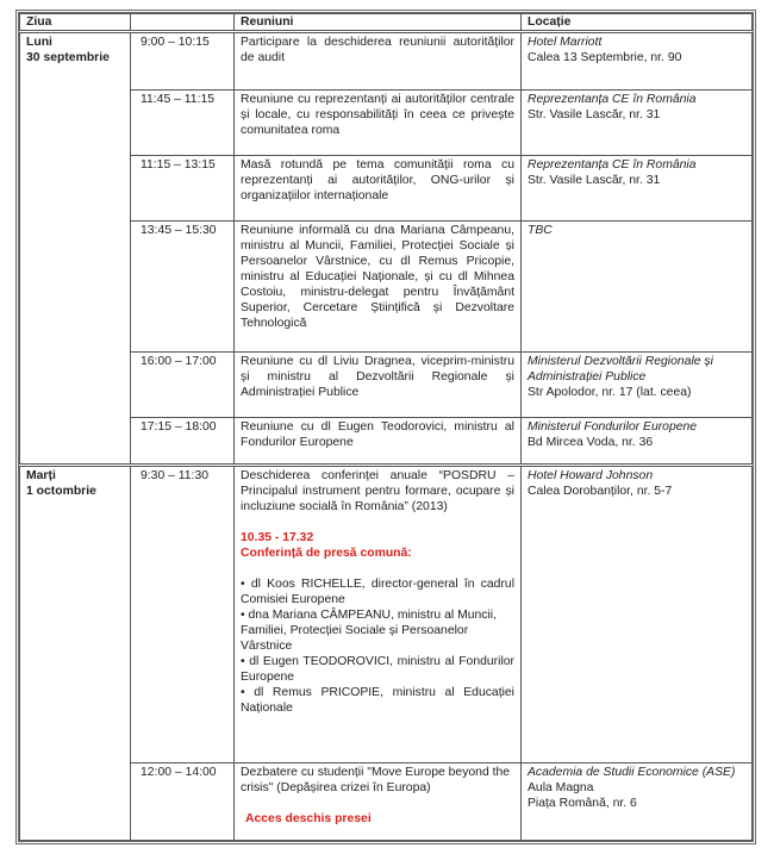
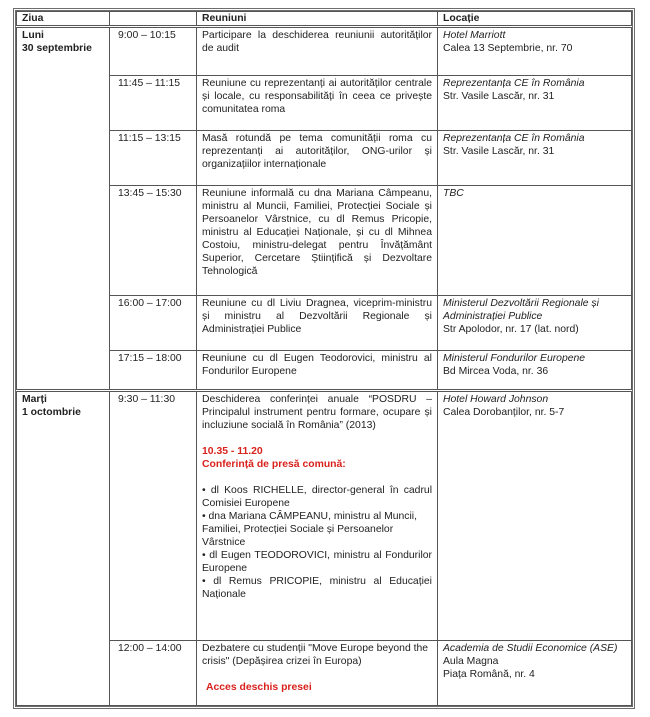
  Ziua		Reuniuni	Locație
- Luni 30 septembrie	9:00 – 10:15	Participare la deschiderea reuniunii autorităților de audit	Hotel Marriott Calea 13 Septembrie, nr. 90
+ Luni 30 septembrie	9:00 – 10:15	Participare la deschiderea reuniunii autorităților de audit	Hotel Marriott Calea 13 Septembrie, nr. 70
  11:45 – 11:15	Reuniune cu reprezentanți ai autorităților centrale și locale, cu responsabilități în ceea ce privește comunitatea roma	Reprezentanța CE în România Str. Vasile Lascăr, nr. 31
  11:15 – 13:15	Masă rotundă pe tema comunității roma cu reprezentanți ai autorităților, ONG-urilor și organizațiilor internaționale	Reprezentanța CE în România Str. Vasile Lascăr, nr. 31
  13:45 – 15:30	Reuniune informală cu dna Mariana Câmpeanu, ministru al Muncii, Familiei, Protecției Sociale și Persoanelor Vârstnice, cu dl Remus Pricopie, ministru al Educației Naționale, și cu dl Mihnea Costoiu, ministru-delegat pentru Învățământ Superior, Cercetare Științifică și Dezvoltare Tehnologică	TBC
- 16:00 – 17:00	Reuniune cu dl Liviu Dragnea, viceprim-ministru și ministru al Dezvoltării Regionale și Administrației Publice	Ministerul Dezvoltării Regionale și Administrației Publice Str Apolodor, nr. 17 (lat. ceea)
+ 16:00 – 17:00	Reuniune cu dl Liviu Dragnea, viceprim-ministru și ministru al Dezvoltării Regionale și Administrației Publice	Ministerul Dezvoltării Regionale și Administrației Publice Str Apolodor, nr. 17 (lat. nord)
  17:15 – 18:00	Reuniune cu dl Eugen Teodorovici, ministru al Fondurilor Europene	Ministerul Fondurilor Europene Bd Mircea Voda, nr. 36
- Marți 1 octombrie	9:30 – 11:30	Deschiderea conferinței anuale “POSDRU – Principalul instrument pentru formare, ocupare și incluziune socială în România” (2013) 10.35 - 17.32 Conferință de presă comună: • dl Koos RICHELLE, director-general în cadrul Comisiei Europene • dna Mariana CÂMPEANU, ministru al Muncii, Familiei, Protecției Sociale și Persoanelor Vârstnice • dl Eugen TEODOROVICI, ministru al Fondurilor Europene • dl Remus PRICOPIE, ministru al Educației Naționale	Hotel Howard Johnson Calea Dorobanților, nr. 5-7
+ Marți 1 octombrie	9:30 – 11:30	Deschiderea conferinței anuale “POSDRU – Principalul instrument pentru formare, ocupare și incluziune socială în România” (2013) 10.35 - 11.20 Conferință de presă comună: • dl Koos RICHELLE, director-general în cadrul Comisiei Europene • dna Mariana CÂMPEANU, ministru al Muncii, Familiei, Protecției Sociale și Persoanelor Vârstnice • dl Eugen TEODOROVICI, ministru al Fondurilor Europene • dl Remus PRICOPIE, ministru al Educației Naționale	Hotel Howard Johnson Calea Dorobanților, nr. 5-7
- 12:00 – 14:00	Dezbatere cu studenții "Move Europe beyond the crisis" (Depășirea crizei în Europa) Acces deschis presei	Academia de Studii Economice (ASE) Aula Magna Piața Română, nr. 6
+ 12:00 – 14:00	Dezbatere cu studenții "Move Europe beyond the crisis" (Depășirea crizei în Europa) Acces deschis presei	Academia de Studii Economice (ASE) Aula Magna Piața Română, nr. 4
